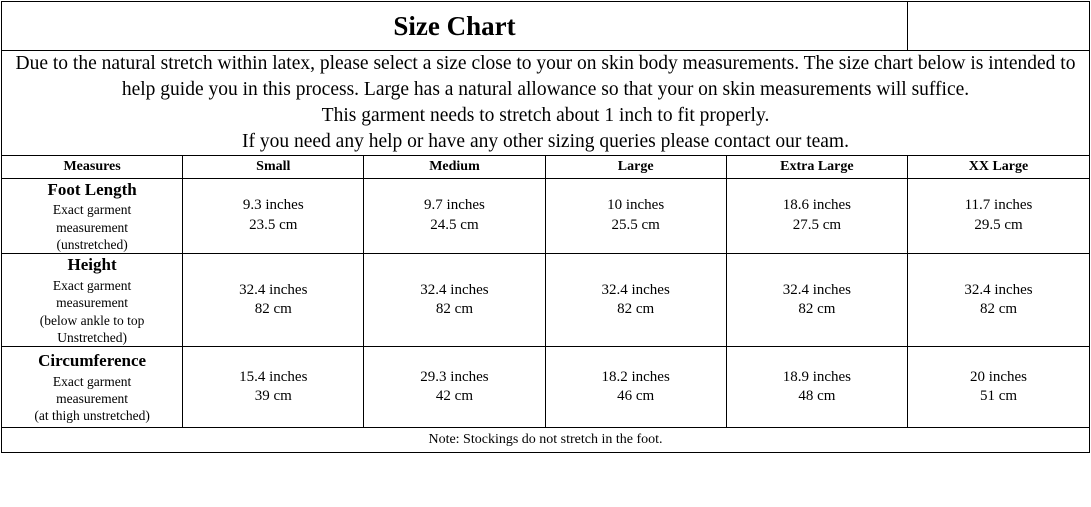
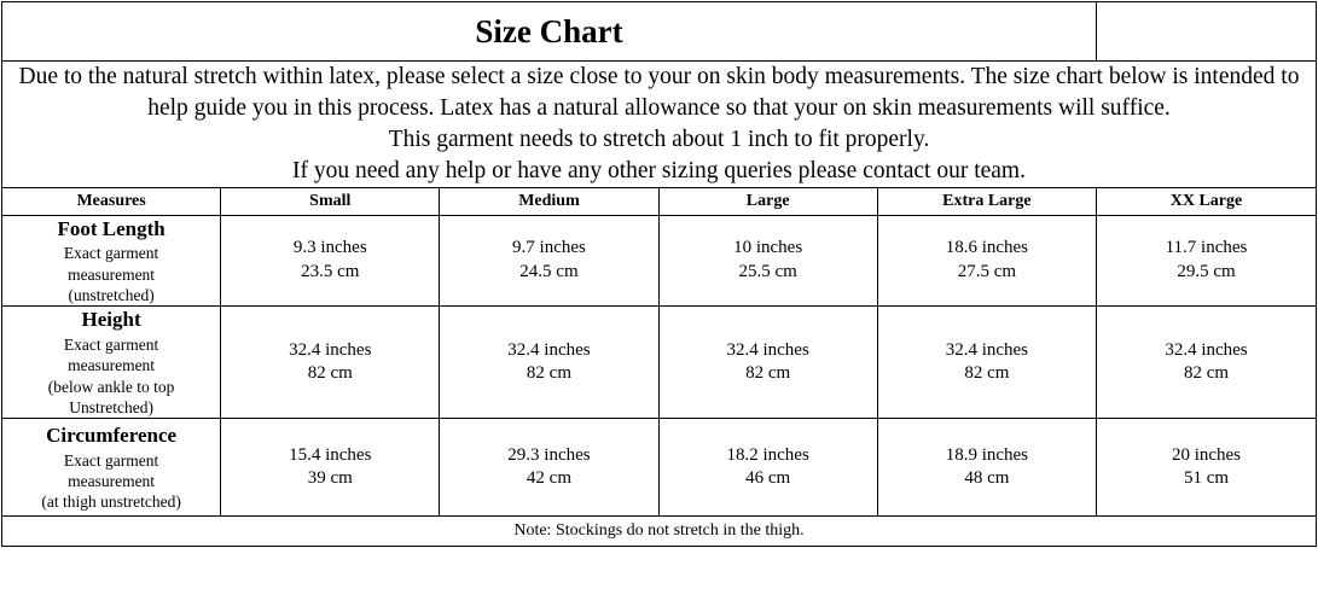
  Size Chart
- Due to the natural stretch within latex, please select a size close to your on skin body measurements. The size chart below is intended to help guide you in this process. Large has a natural allowance so that your on skin measurements will suffice. This garment needs to stretch about 1 inch to fit properly. If you need any help or have any other sizing queries please contact our team.
+ Due to the natural stretch within latex, please select a size close to your on skin body measurements. The size chart below is intended to help guide you in this process. Latex has a natural allowance so that your on skin measurements will suffice. This garment needs to stretch about 1 inch to fit properly. If you need any help or have any other sizing queries please contact our team.
  Measures	Small	Medium	Large	Extra Large	XX Large
  Foot Length Exact garment measurement (unstretched)	9.3 inches 23.5 cm	9.7 inches 24.5 cm	10 inches 25.5 cm	18.6 inches 27.5 cm	11.7 inches 29.5 cm
  Height Exact garment measurement (below ankle to top Unstretched)	32.4 inches 82 cm	32.4 inches 82 cm	32.4 inches 82 cm	32.4 inches 82 cm	32.4 inches 82 cm
  Circumference Exact garment measurement (at thigh unstretched)	15.4 inches 39 cm	29.3 inches 42 cm	18.2 inches 46 cm	18.9 inches 48 cm	20 inches 51 cm
- Note: Stockings do not stretch in the foot.
+ Note: Stockings do not stretch in the thigh.
